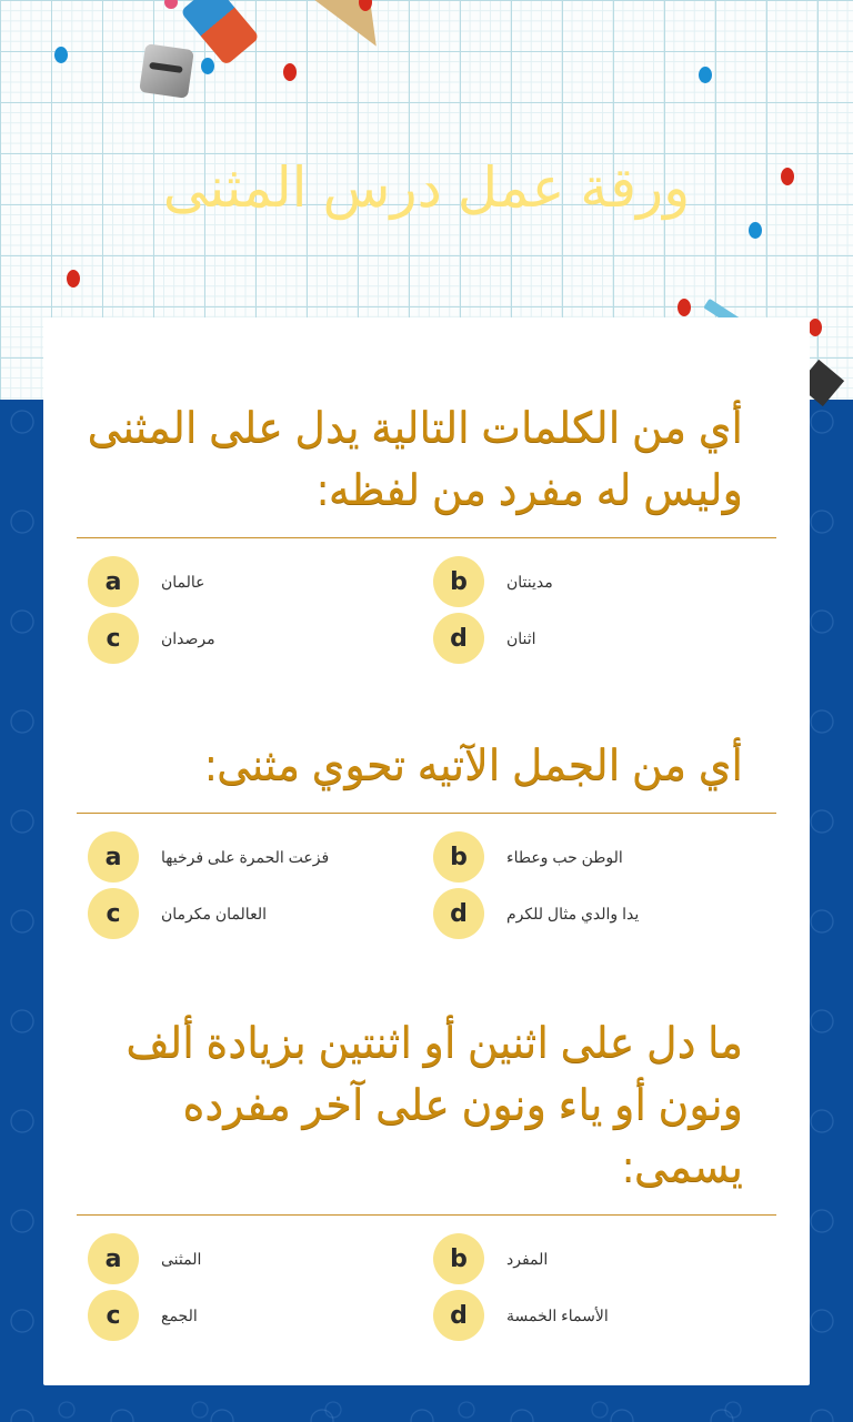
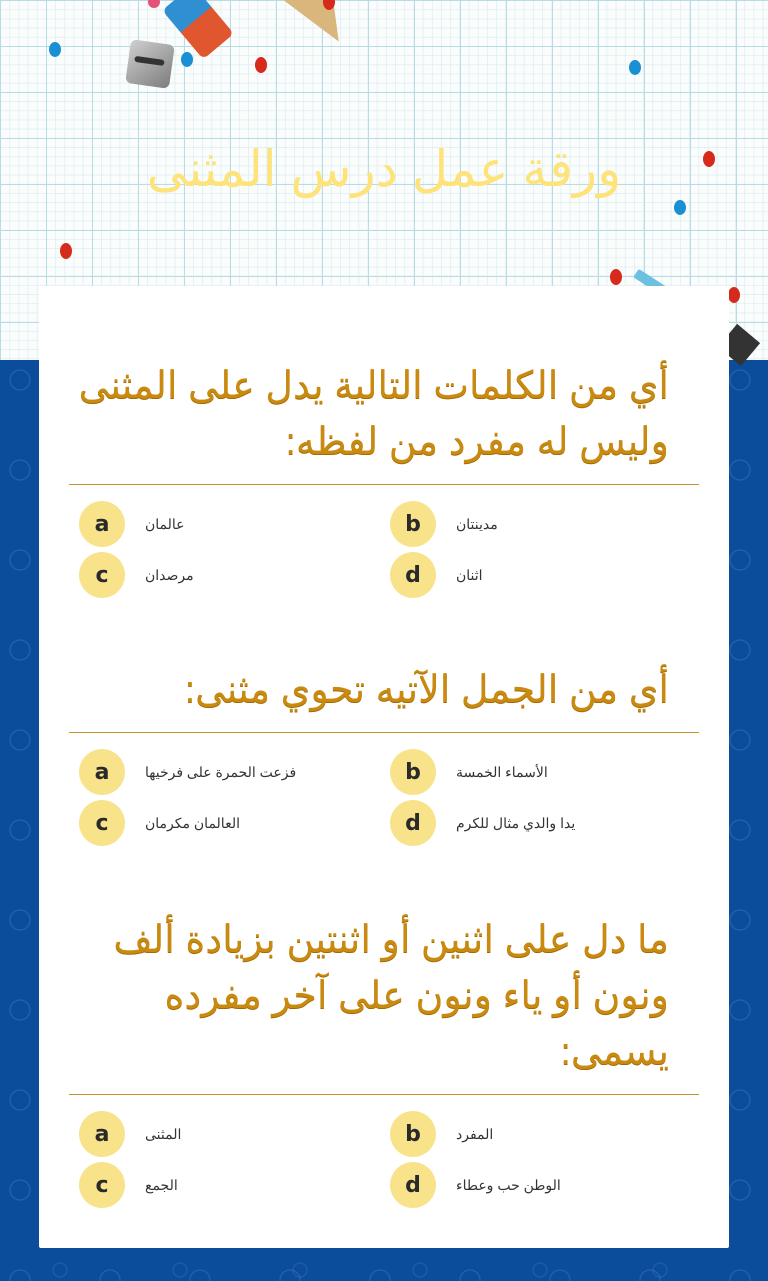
  ورقة عمل درس المثنى
  أي من الكلمات التالية يدل على المثنى وليس له مفرد من لفظه:
  a
  عالمان
  b
  مدينتان
  c
  مرصدان
  d
  اثنان
  أي من الجمل الآتيه تحوي مثنى:
  a
  فزعت الحمرة على فرخيها
  b
- الوطن حب وعطاء
+ الأسماء الخمسة
  c
  العالمان مكرمان
  d
  يدا والدي مثال للكرم
  ما دل على اثنين أو اثنتين بزيادة ألف ونون أو ياء ونون على آخر مفرده يسمى:
  a
  المثنى
  b
  المفرد
  c
  الجمع
  d
- الأسماء الخمسة
+ الوطن حب وعطاء
